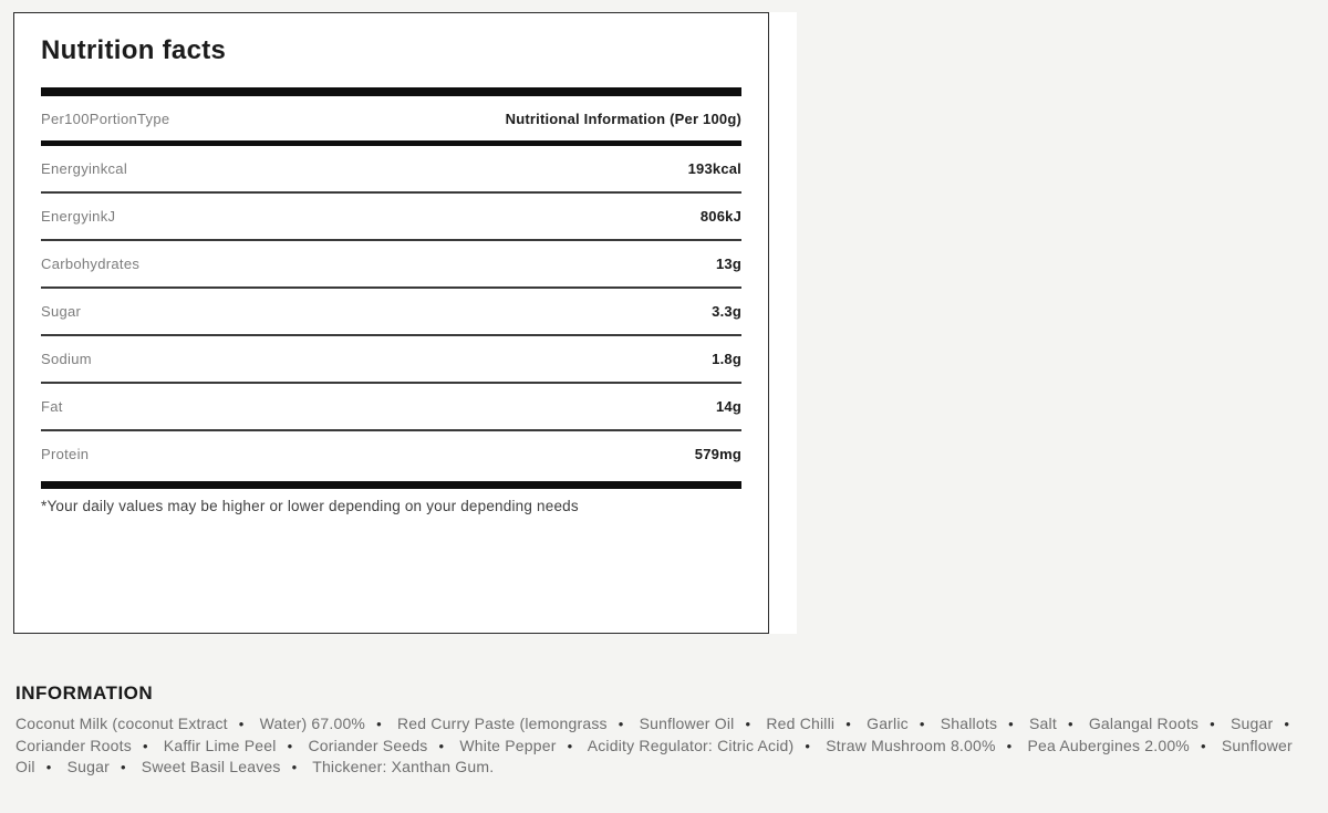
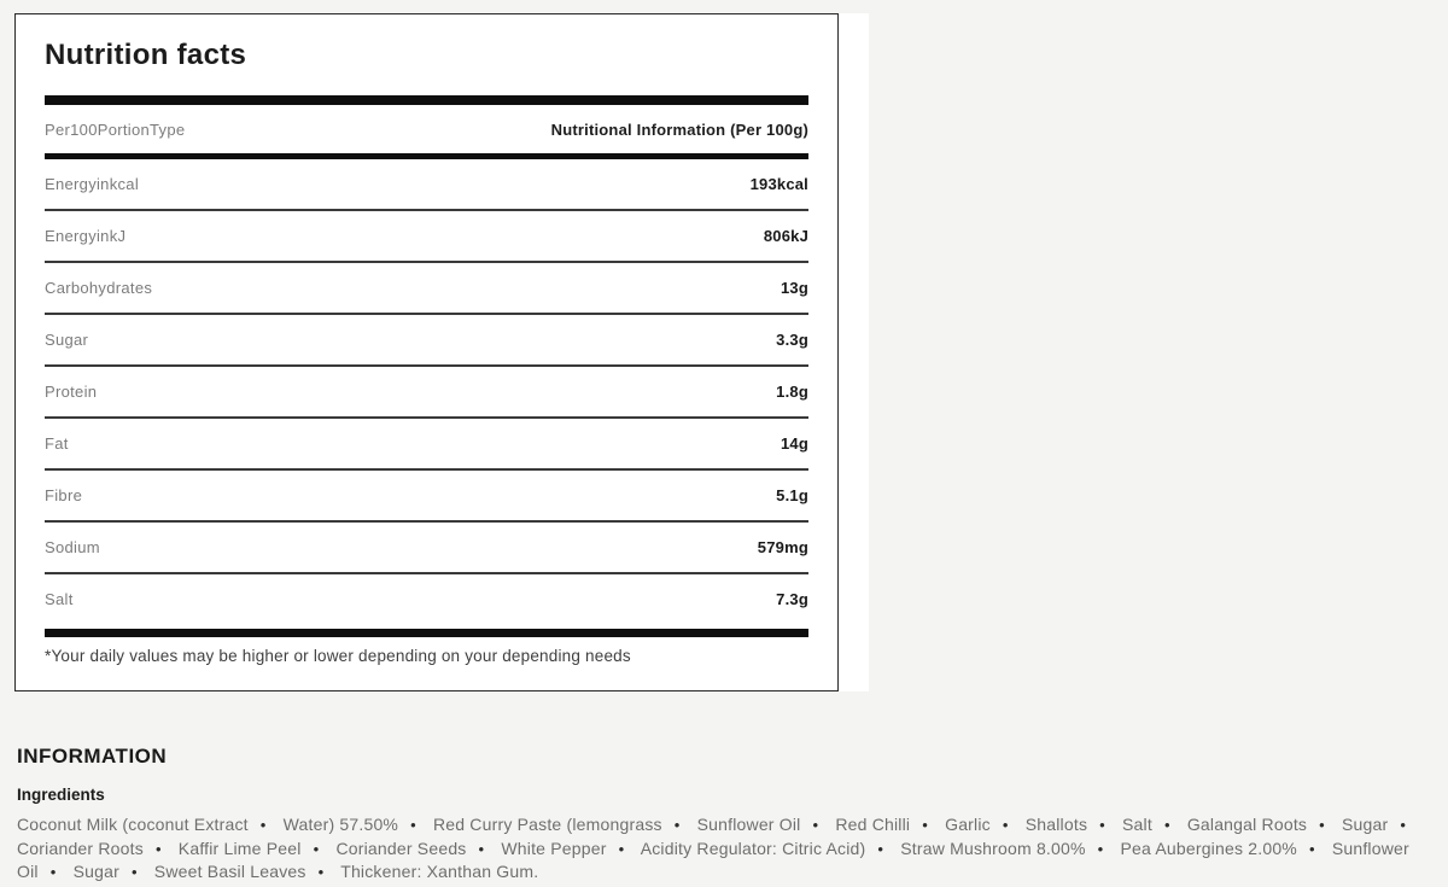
  Nutrition facts
  Per100PortionType
  Nutritional Information (Per 100g)
  Energyinkcal
  193kcal
  EnergyinkJ
  806kJ
  Carbohydrates
  13g
  Sugar
  3.3g
- Sodium
+ Protein
  1.8g
  Fat
  14g
+ Fibre
+ 5.1g
- Protein
+ Sodium
  579mg
+ Salt
+ 7.3g
  *Your daily values may be higher or lower depending on your depending needs
  INFORMATION
+ Ingredients
- Coconut Milk (coconut Extract • Water) 67.00% • Red Curry Paste (lemongrass • Sunflower Oil • Red Chilli • Garlic • Shallots • Salt • Galangal Roots • Sugar • Coriander Roots • Kaffir Lime Peel • Coriander Seeds • White Pepper • Acidity Regulator: Citric Acid) • Straw Mushroom 8.00% • Pea Aubergines 2.00% • Sunflower Oil • Sugar • Sweet Basil Leaves • Thickener: Xanthan Gum.
+ Coconut Milk (coconut Extract • Water) 57.50% • Red Curry Paste (lemongrass • Sunflower Oil • Red Chilli • Garlic • Shallots • Salt • Galangal Roots • Sugar • Coriander Roots • Kaffir Lime Peel • Coriander Seeds • White Pepper • Acidity Regulator: Citric Acid) • Straw Mushroom 8.00% • Pea Aubergines 2.00% • Sunflower Oil • Sugar • Sweet Basil Leaves • Thickener: Xanthan Gum.
